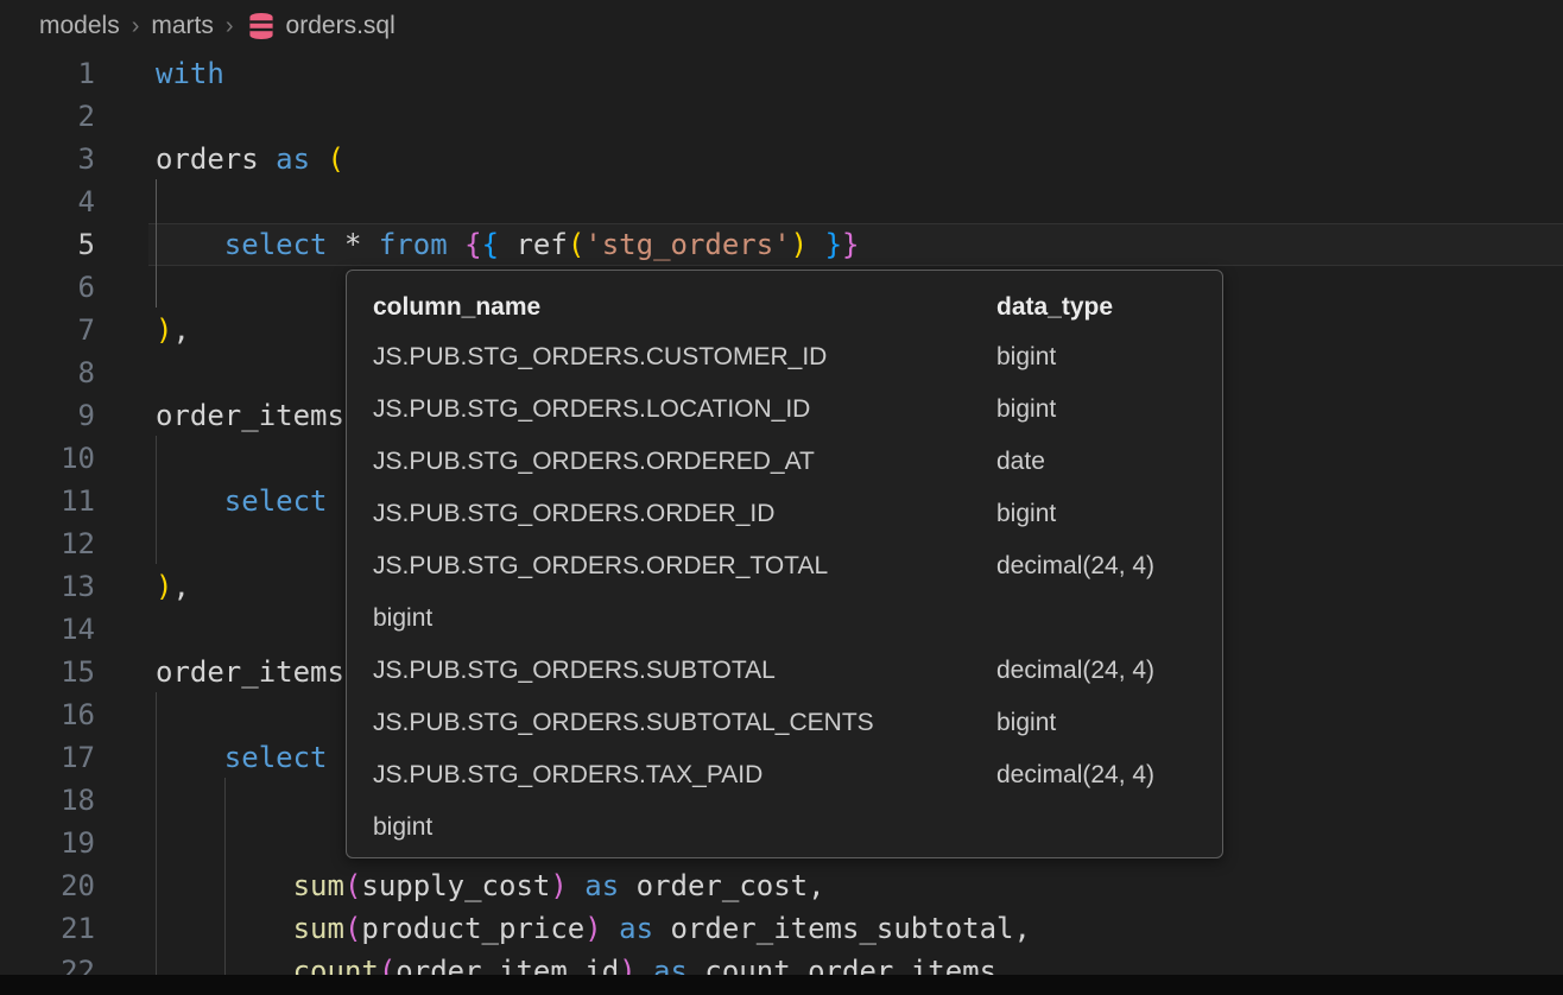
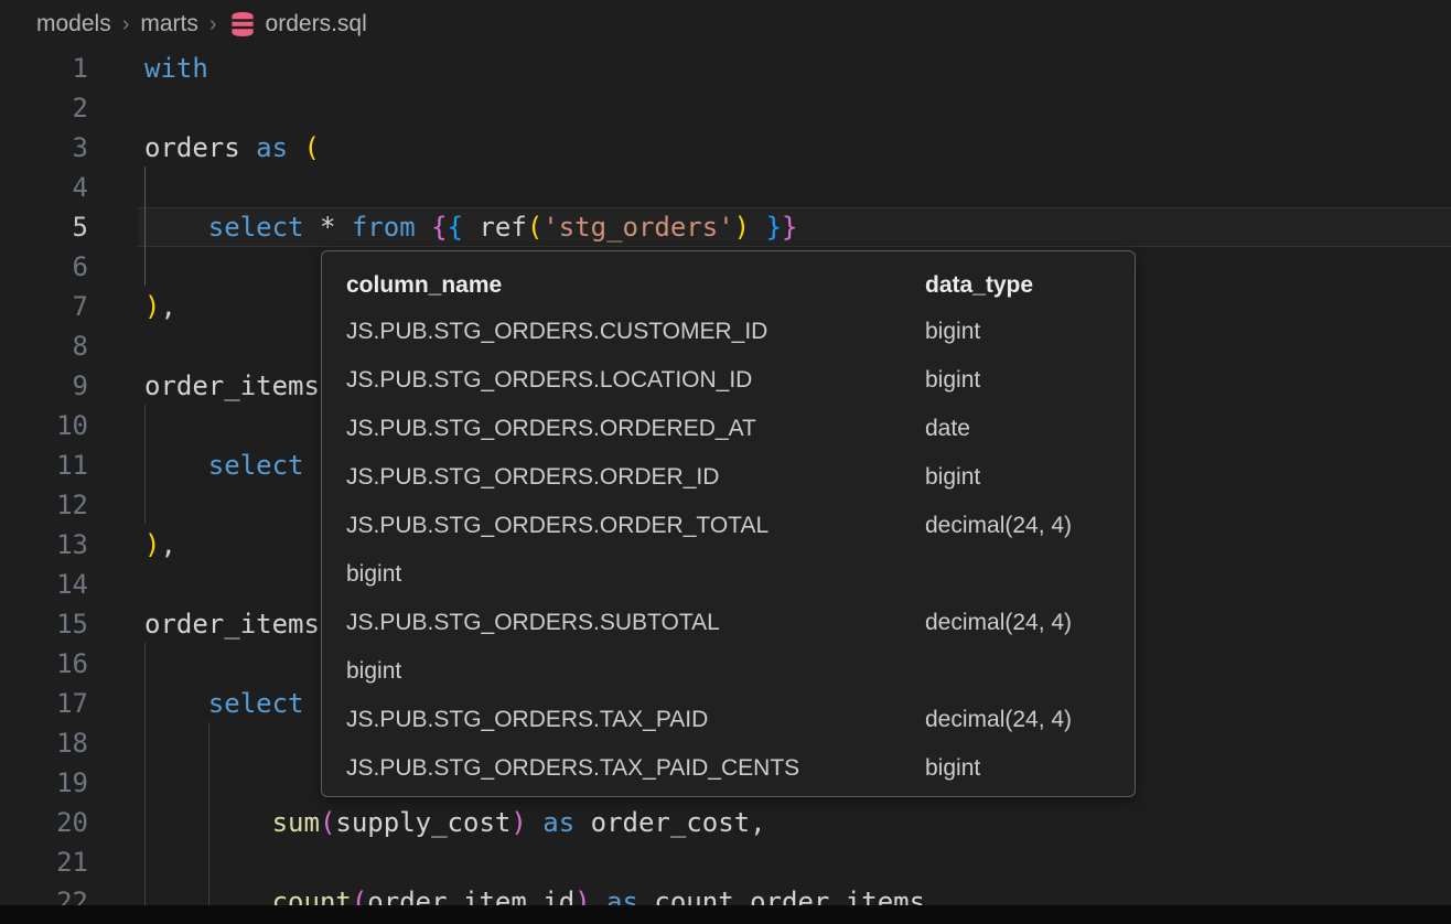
  models
  ›
  marts
  ›
  orders.sql
  1
  with
  2
  3
  orders as (
  4
  5
  select * from {{ ref('stg_orders') }}
  6
  7
  ),
  8
  9
  order_items
  10
  11
  select
  12
  13
  ),
  14
  15
  order_items
  16
  17
  select
  18
  19
  20
  sum(supply_cost) as order_cost,
  21
- sum(product_price) as order_items_subtotal,
  22
  count(order_item_id) as count_order_items
  column_name
  data_type
  JS.PUB.STG_ORDERS.CUSTOMER_ID
  bigint
  JS.PUB.STG_ORDERS.LOCATION_ID
  bigint
  JS.PUB.STG_ORDERS.ORDERED_AT
  date
  JS.PUB.STG_ORDERS.ORDER_ID
  bigint
  JS.PUB.STG_ORDERS.ORDER_TOTAL
  decimal(24, 4)
  bigint
  JS.PUB.STG_ORDERS.SUBTOTAL
  decimal(24, 4)
- JS.PUB.STG_ORDERS.SUBTOTAL_CENTS
  bigint
  JS.PUB.STG_ORDERS.TAX_PAID
  decimal(24, 4)
+ JS.PUB.STG_ORDERS.TAX_PAID_CENTS
  bigint
